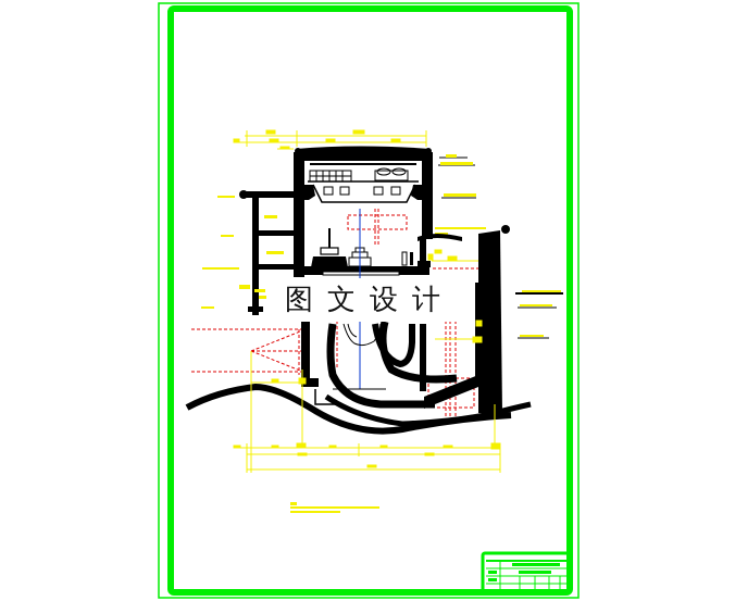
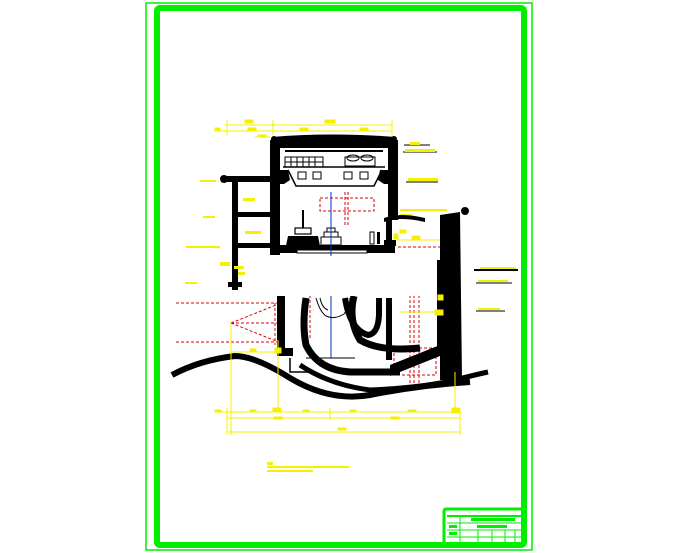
- 图文设计
